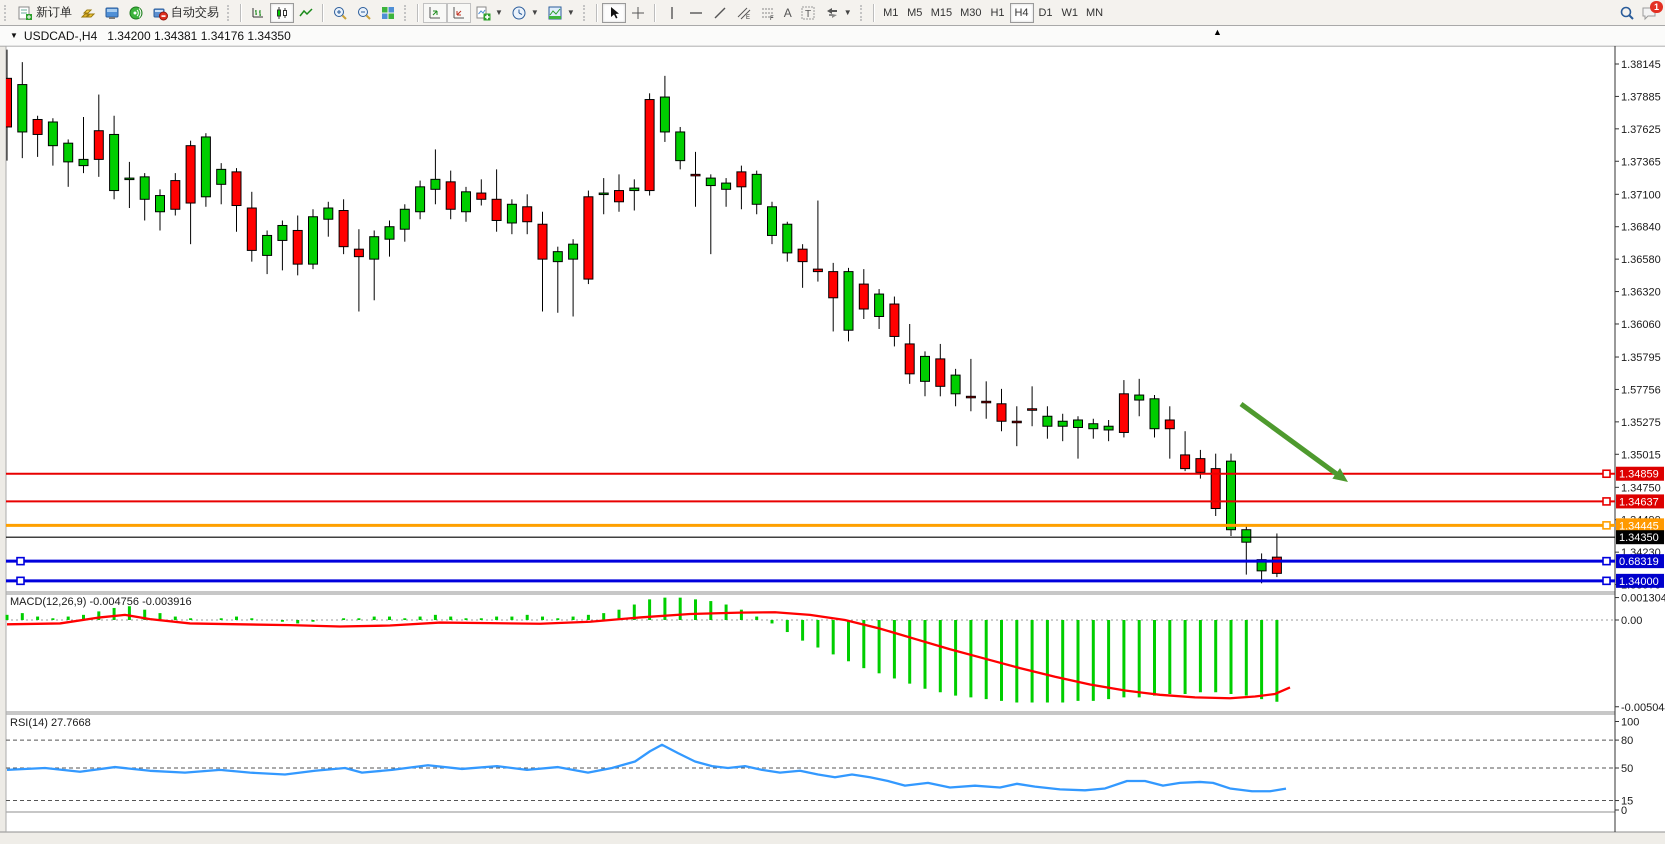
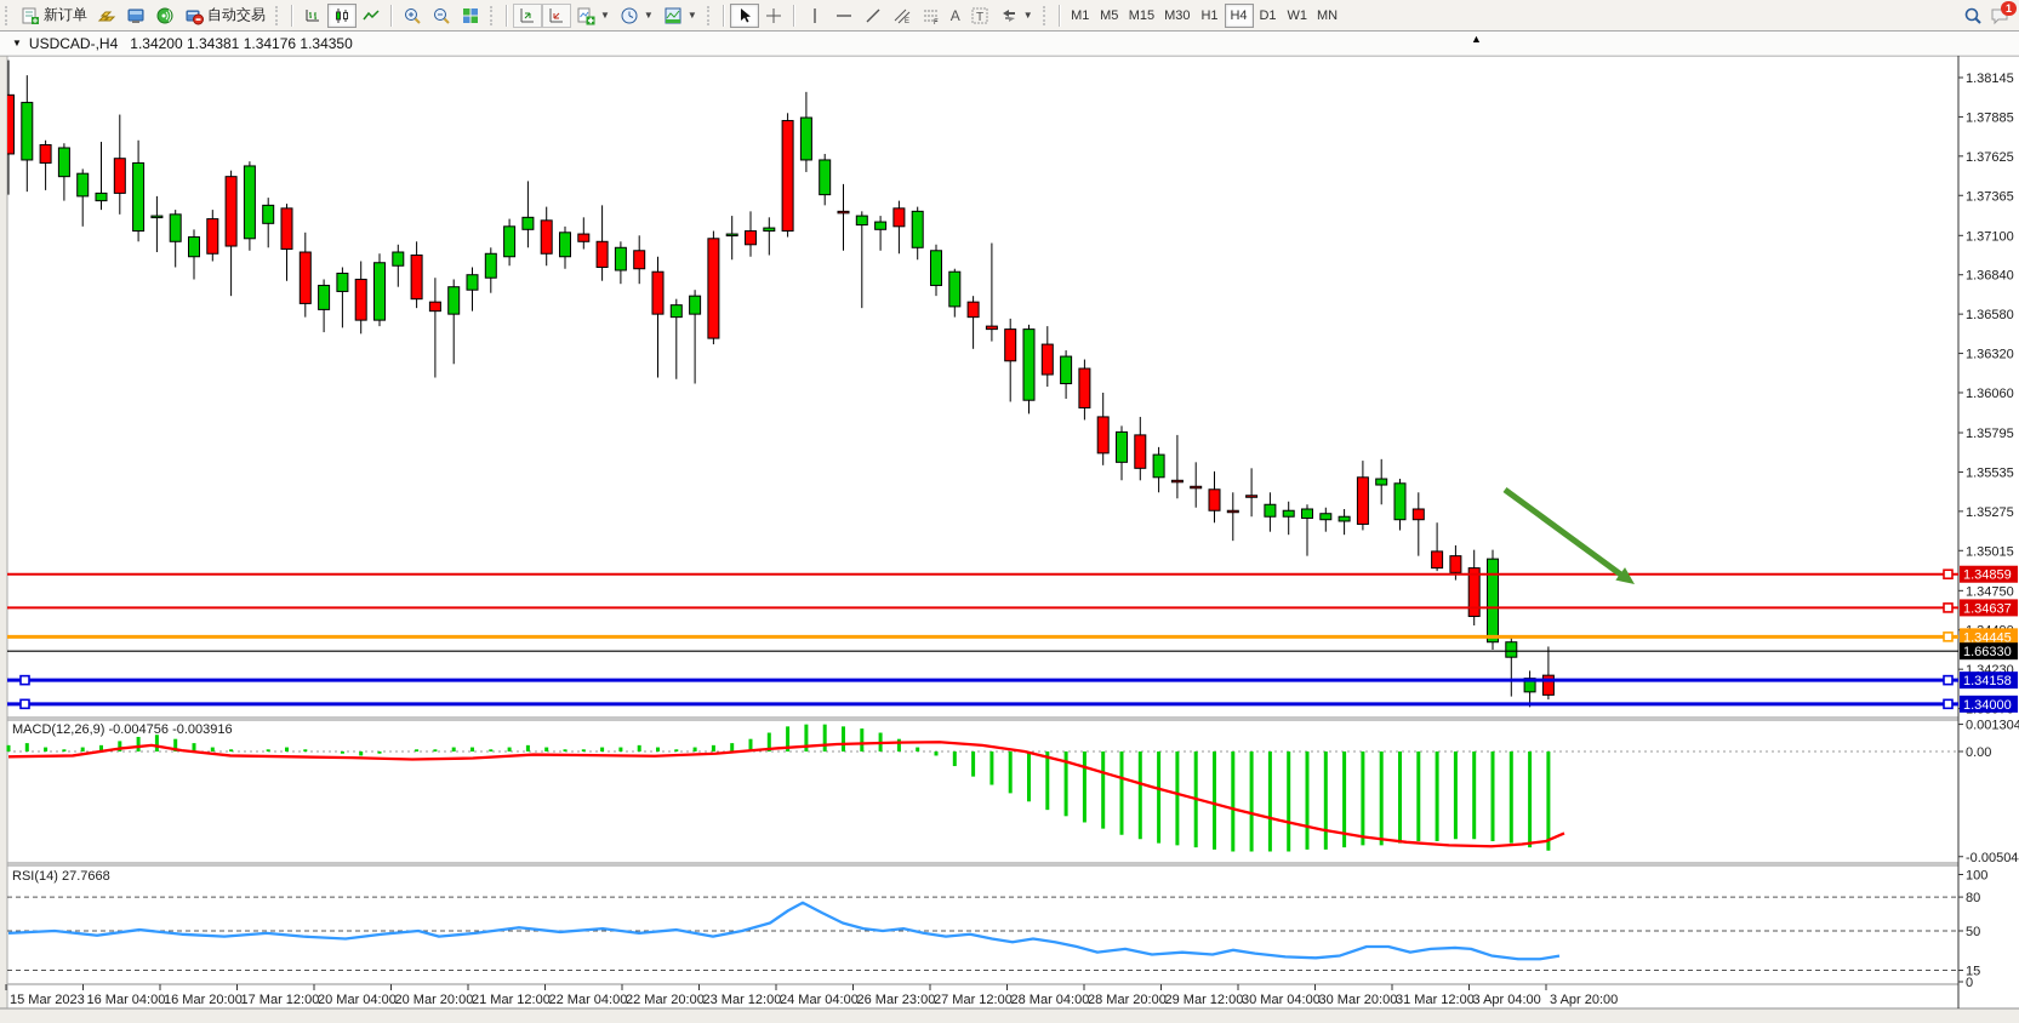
  新订单
  自动交易
  ▼
  ▼
  ▼
  A
  T
  ▼
  M1
  M5
  M15
  M30
  H1
  H4
  D1
  W1
  MN
  1
  ▼
  USDCAD-,H4
  1.34200 1.34381 1.34176 1.34350
  ▲
  1.38145
  1.37885
  1.37625
  1.37365
  1.37100
  1.36840
  1.36580
  1.36320
  1.36060
  1.35795
- 1.57756
+ 1.35535
  1.35275
  1.35015
  1.34750
  1.34230
  1.34859
  1.34637
  1.34445
- 1.34350
+ 1.66330
- 0.68319
+ 1.34158
  1.34000
  0.001304
  0.00
  -0.00504
  100
  80
  50
  15
  0
+ 15 Mar 2023
+ 16 Mar 04:00
+ 16 Mar 20:00
+ 17 Mar 12:00
+ 20 Mar 04:00
+ 20 Mar 20:00
+ 21 Mar 12:00
+ 22 Mar 04:00
+ 22 Mar 20:00
+ 23 Mar 12:00
+ 24 Mar 04:00
+ 26 Mar 23:00
+ 27 Mar 12:00
+ 28 Mar 04:00
+ 28 Mar 20:00
+ 29 Mar 12:00
+ 30 Mar 04:00
+ 30 Mar 20:00
+ 31 Mar 12:00
+ 3 Apr 04:00
+ 3 Apr 20:00
  MACD(12,26,9) -0.004756 -0.003916
  RSI(14) 27.7668
